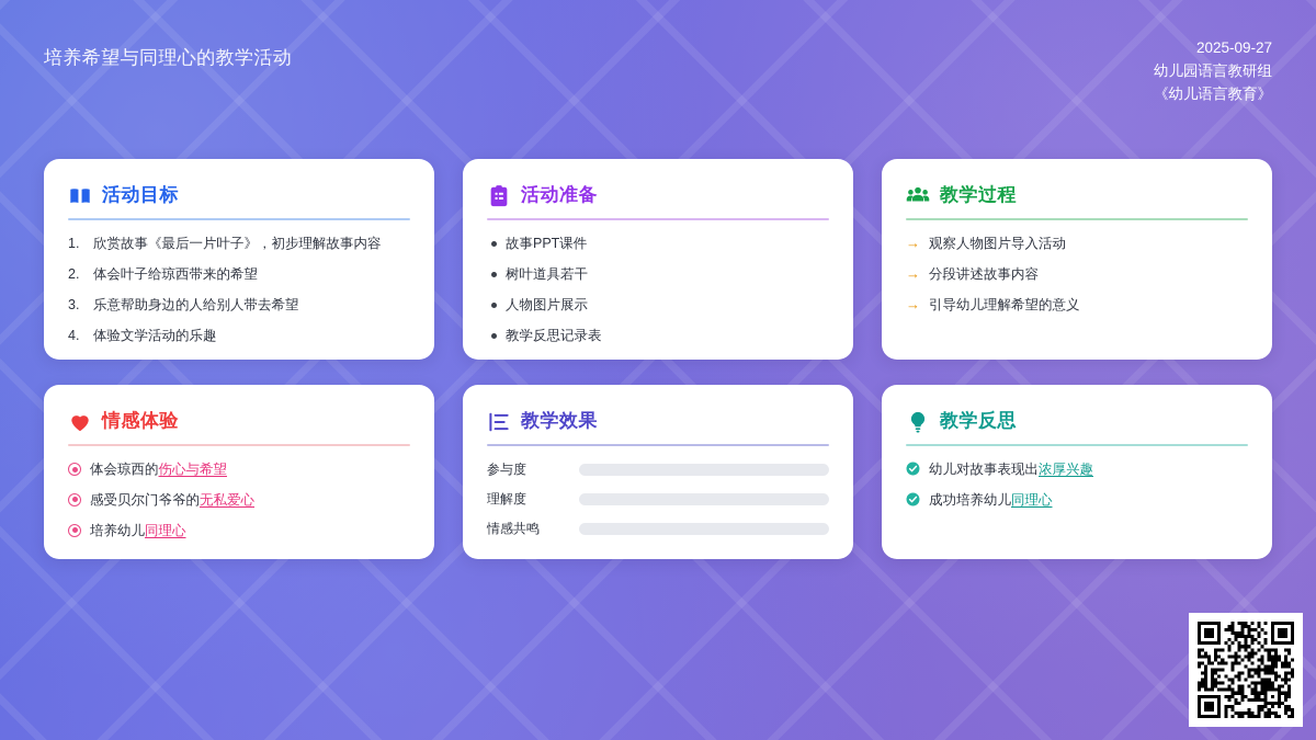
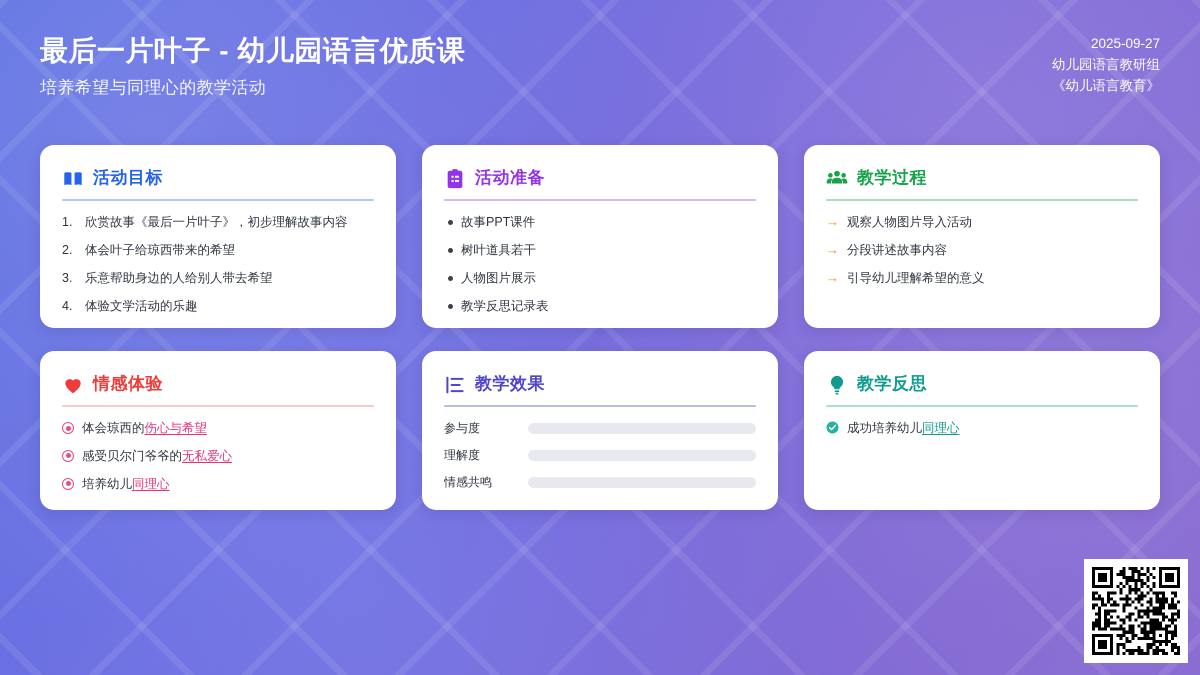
+ 最后一片叶子 - 幼儿园语言优质课
  培养希望与同理心的教学活动
  2025-09-27
  幼儿园语言教研组
  《幼儿语言教育》
  活动目标
  1.
  欣赏故事《最后一片叶子》，初步理解故事内容
  2.
  体会叶子给琼西带来的希望
  3.
  乐意帮助身边的人给别人带去希望
  4.
  体验文学活动的乐趣
  活动准备
  故事PPT课件
  树叶道具若干
  人物图片展示
  教学反思记录表
  教学过程
  →
  观察人物图片导入活动
  →
  分段讲述故事内容
  →
  引导幼儿理解希望的意义
  情感体验
  体会琼西的伤心与希望
  感受贝尔门爷爷的无私爱心
  培养幼儿同理心
  教学效果
  参与度
  理解度
  情感共鸣
  教学反思
- 幼儿对故事表现出浓厚兴趣
  成功培养幼儿同理心
